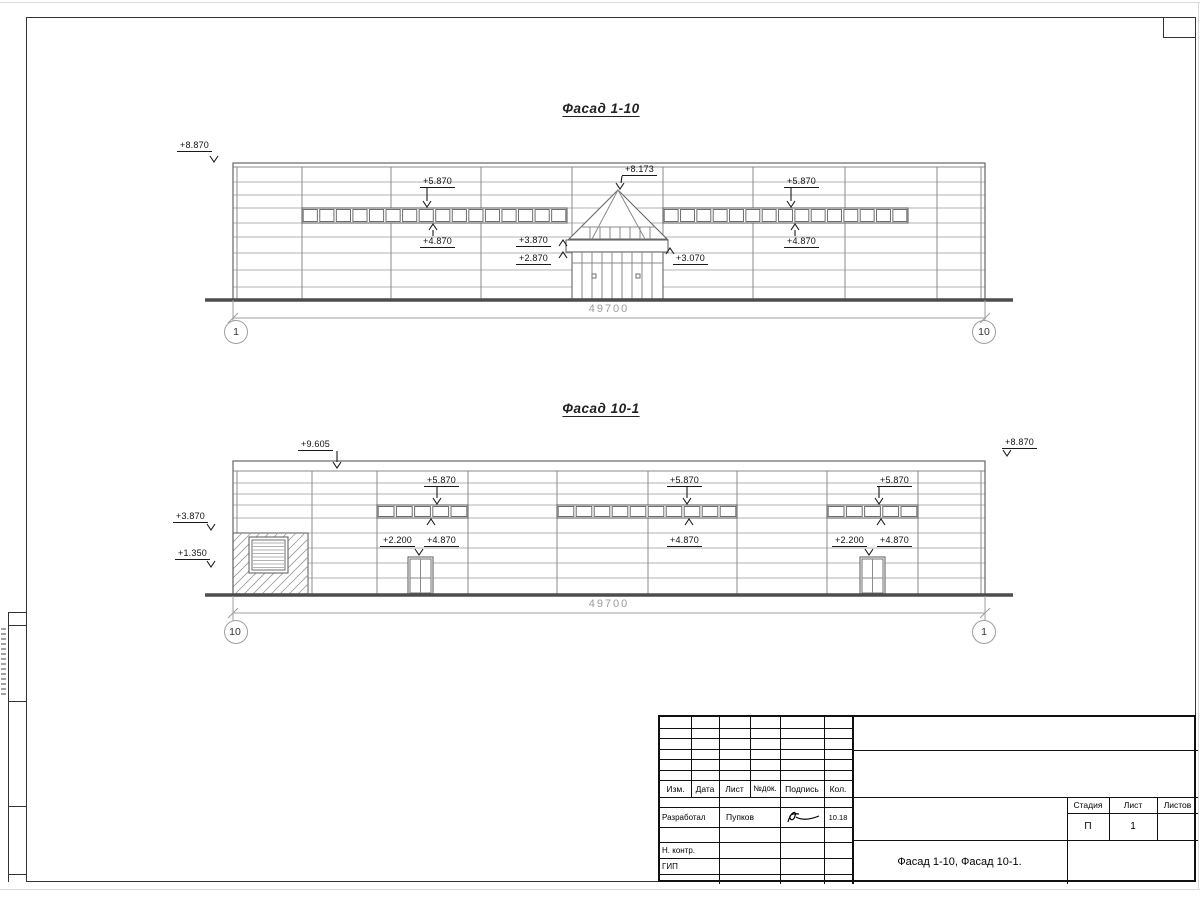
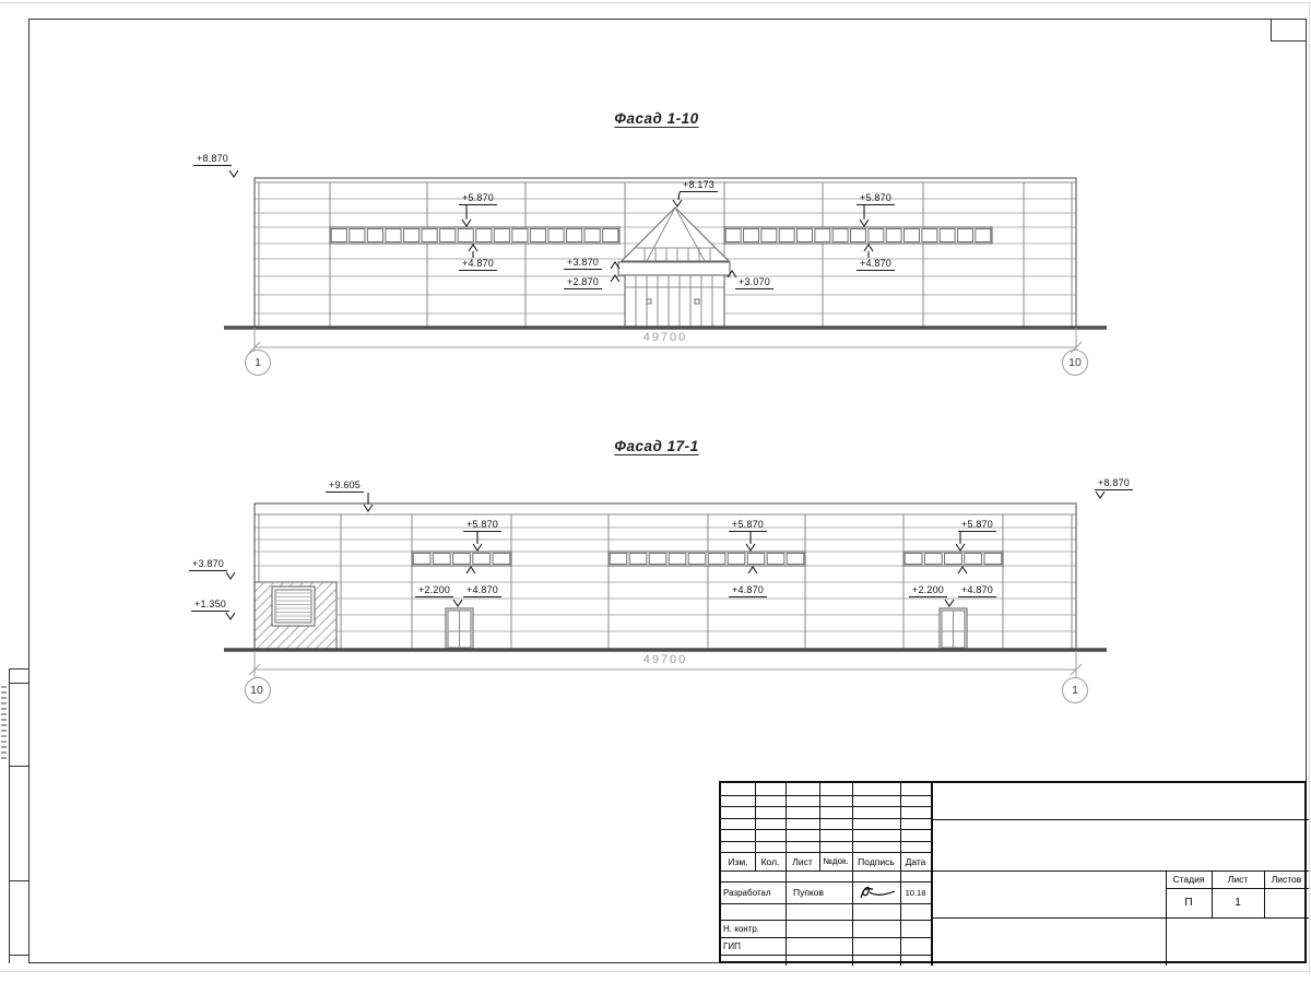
  Фасад 1-10
- Фасад 10-1
+ Фасад 17-1
  49700
  49700
  1
  10
  10
  1
  +8.870
  +5.870
  +4.870
  +8.173
  +3.870
  +2.870
  +3.070
  +5.870
  +4.870
  +9.605
  +8.870
  +3.870
  +1.350
  +5.870
  +2.200
  +4.870
  +5.870
  +4.870
  +5.870
  +2.200
  +4.870
  Изм.
- Дата
+ Кол.
  Лист
  №док.
  Подпись
- Кол.
+ Дата
  Разработал
  Пупков
  10.18
  Н. контр.
  ГИП
  Стадия
  Лист
  Листов
  П
  1
- Фасад 1-10, Фасад 10-1.
